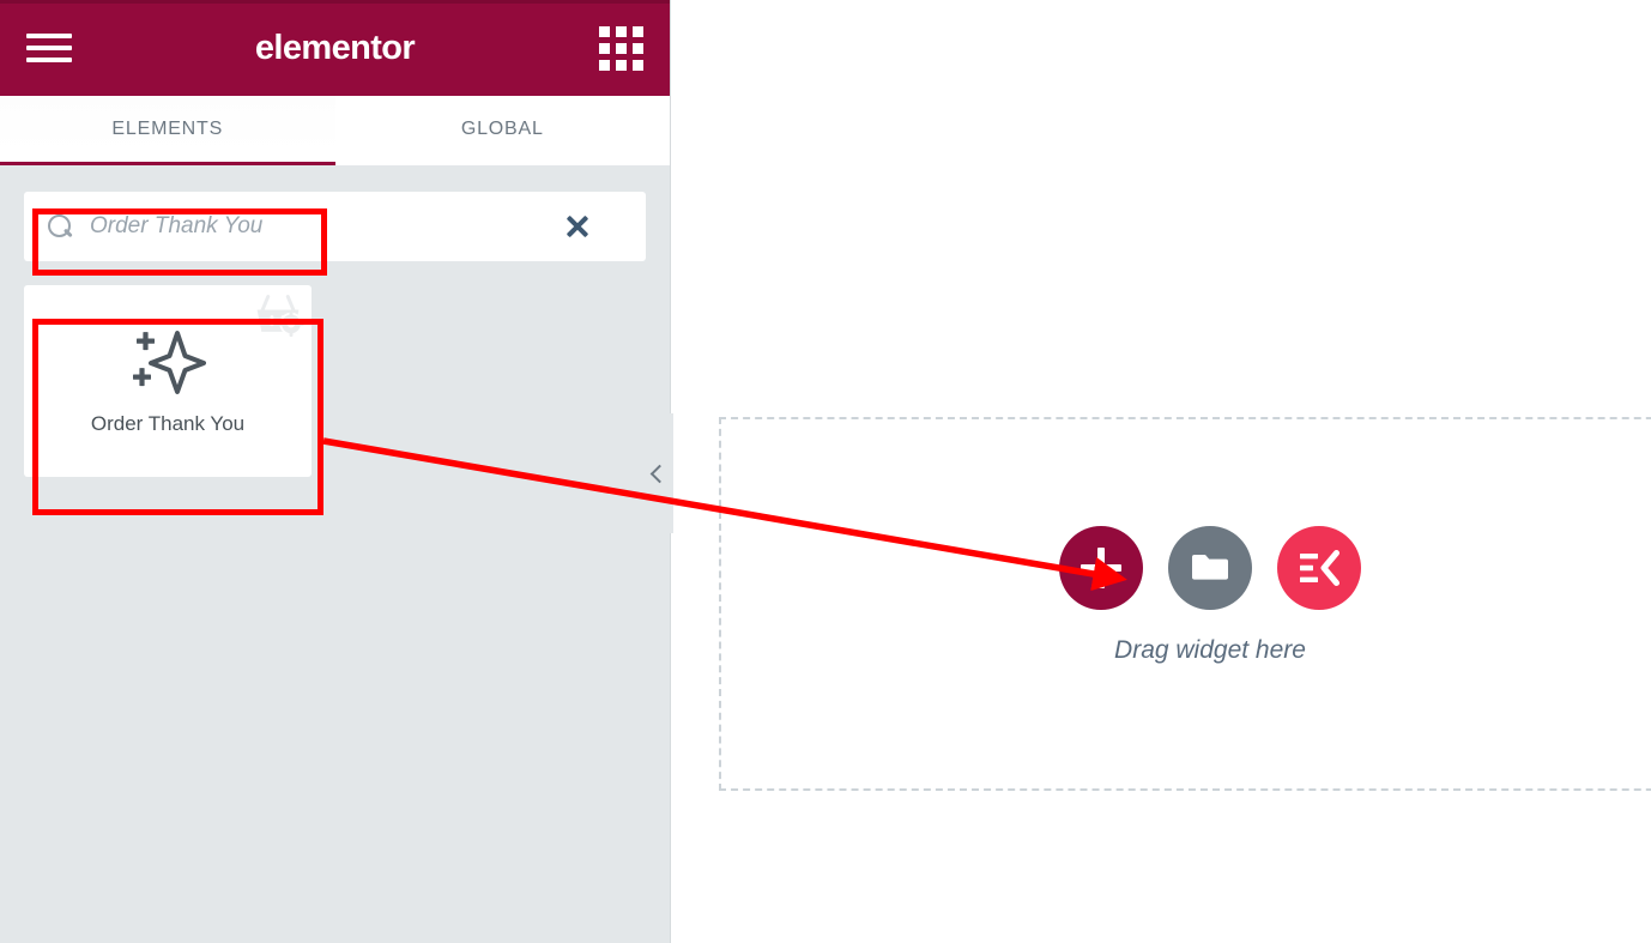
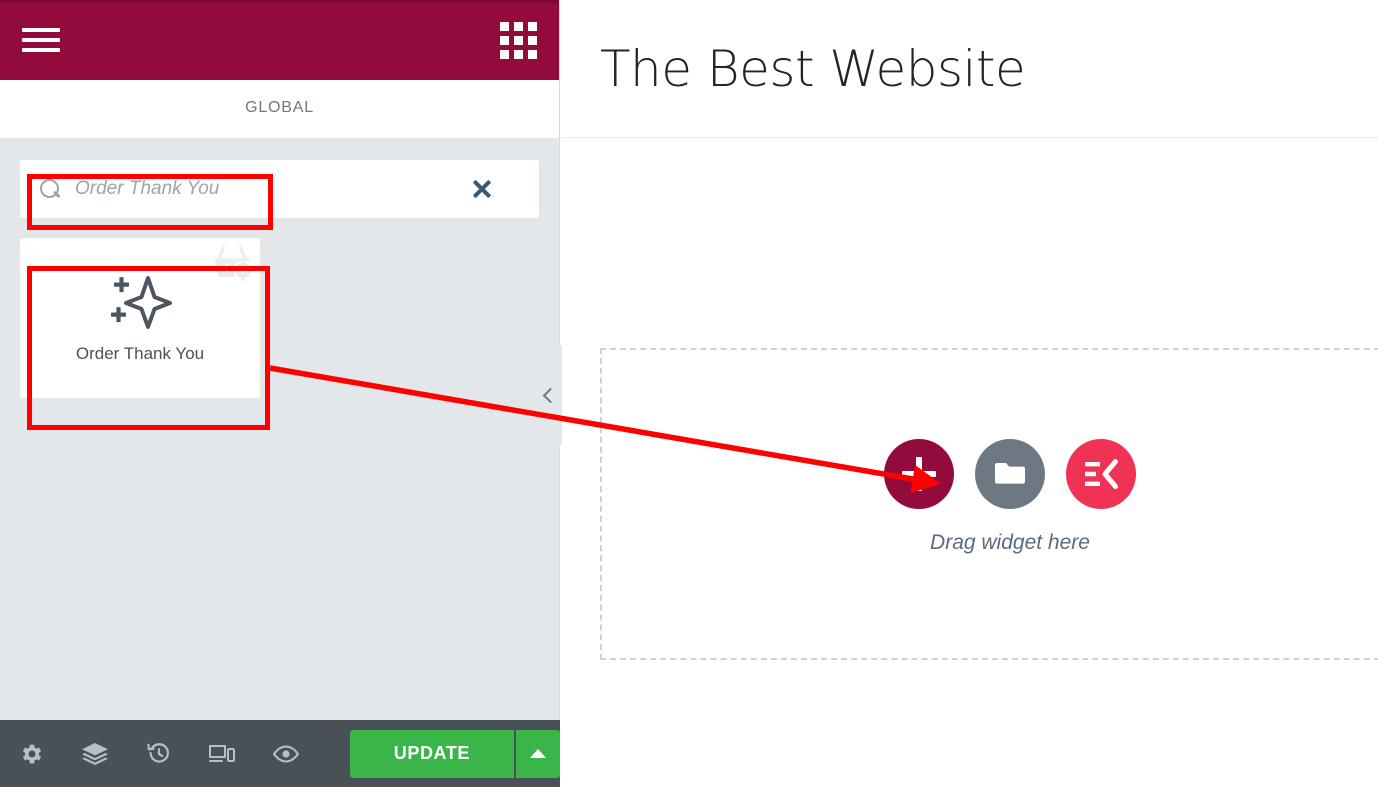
- elementor
- ELEMENTS
  GLOBAL
  Order Thank You
  Order Thank You
+ UPDATE
+ The Best Website
  Drag widget here
